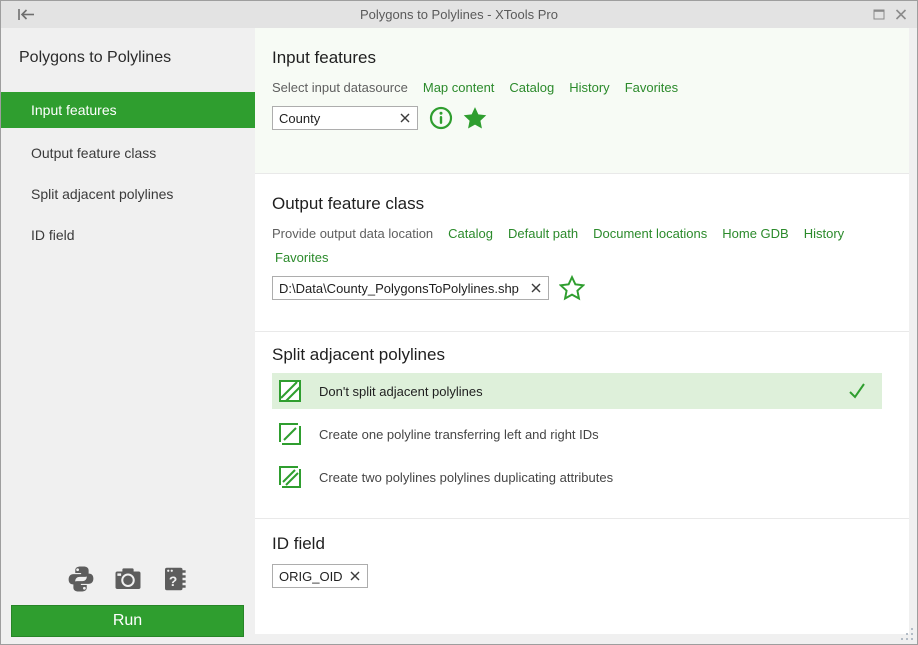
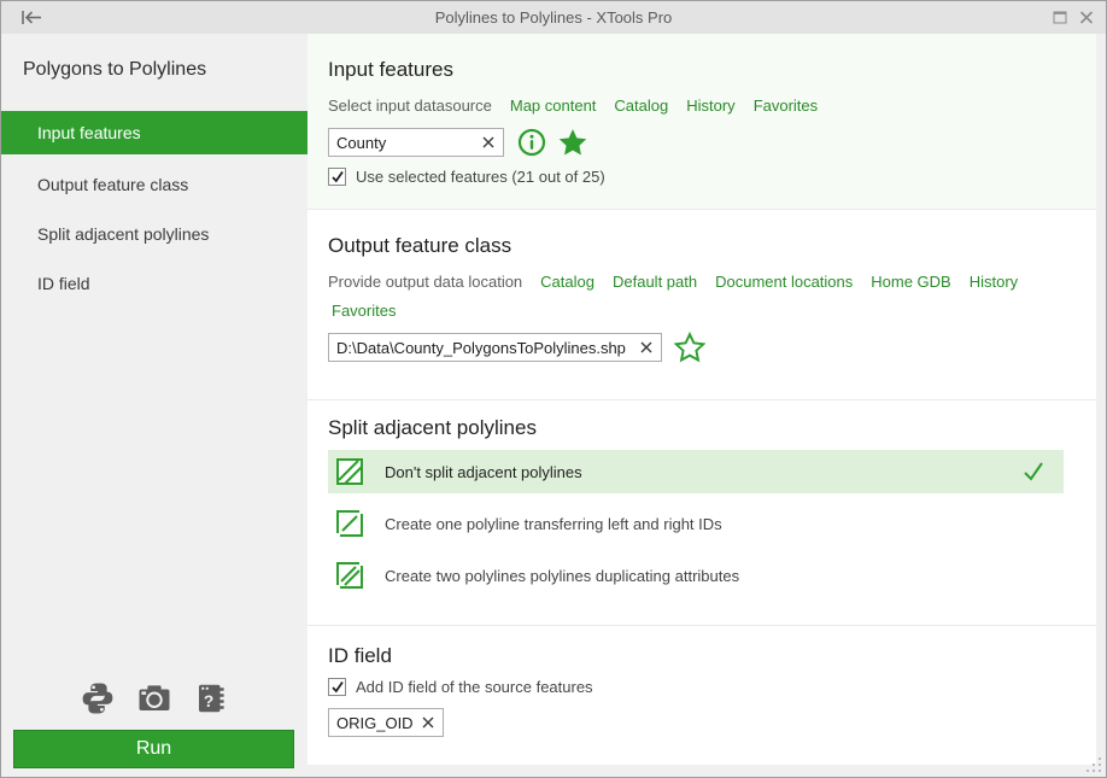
- Polygons to Polylines - XTools Pro
+ Polylines to Polylines - XTools Pro
  Polygons to Polylines
  Input features
  Output feature class
  Split adjacent polylines
  ID field
  ?
  Run
  Input features
  Select input datasource
  Map content
  Catalog
  History
  Favorites
  County
+ Use selected features (21 out of 25)
  Output feature class
  Provide output data location
  Catalog
  Default path
  Document locations
  Home GDB
  History
  Favorites
  D:\Data\County_PolygonsToPolylines.shp
  Split adjacent polylines
  Don't split adjacent polylines
  Create one polyline transferring left and right IDs
  Create two polylines polylines duplicating attributes
  ID field
+ Add ID field of the source features
  ORIG_OID
